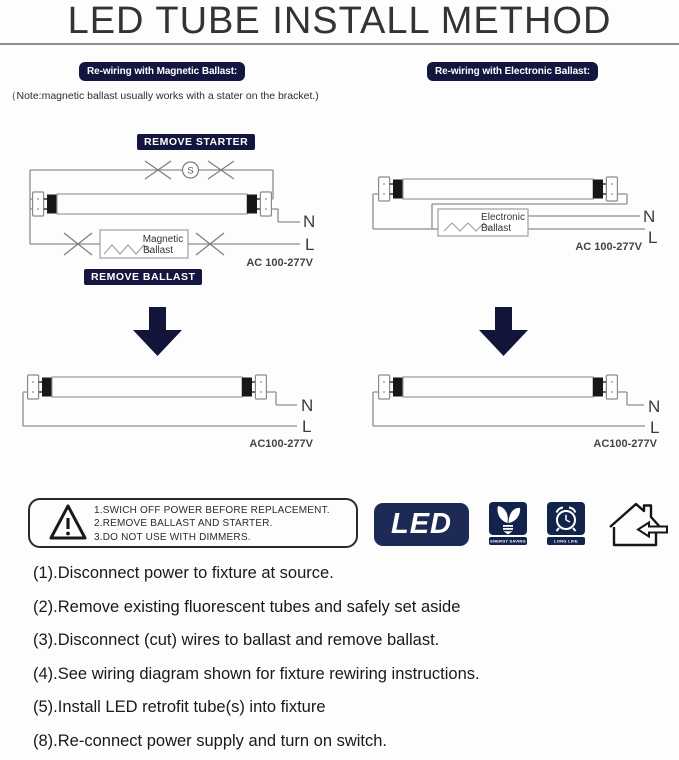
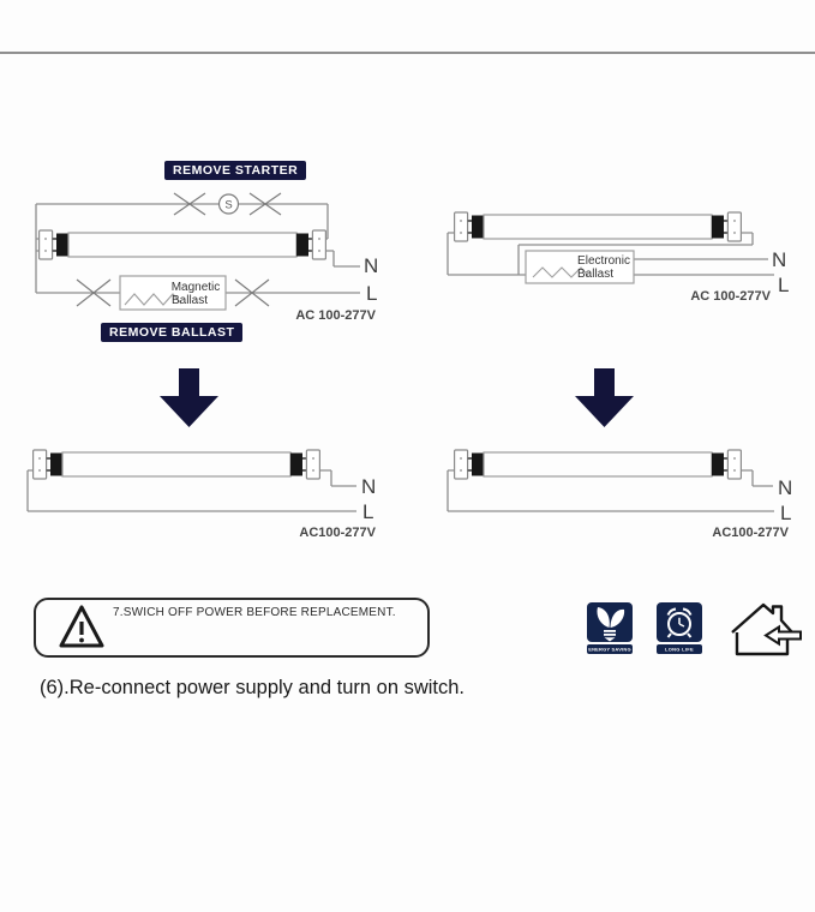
- LED TUBE INSTALL METHOD
- Re-wiring with Magnetic Ballast:
- Re-wiring with Electronic Ballast:
- （Note:magnetic ballast usually works with a stater on the bracket.)
  REMOVE STARTER
  REMOVE BALLAST
  S
  Magnetic
  Ballast
  N
  L
  AC 100-277V
  Electronic
  Ballast
  N
  L
  AC 100-277V
  N
  L
  AC100-277V
  N
  L
  AC100-277V
- 1.SWICH OFF POWER BEFORE REPLACEMENT.
+ 7.SWICH OFF POWER BEFORE REPLACEMENT.
- 2.REMOVE BALLAST AND STARTER.
- 3.DO NOT USE WITH DIMMERS.
- LED
- (1).Disconnect power to fixture at source.
- (2).Remove existing fluorescent tubes and safely set aside
- (3).Disconnect (cut) wires to ballast and remove ballast.
- (4).See wiring diagram shown for fixture rewiring instructions.
- (5).Install LED retrofit tube(s) into fixture
- (8).Re-connect power supply and turn on switch.
+ (6).Re-connect power supply and turn on switch.
